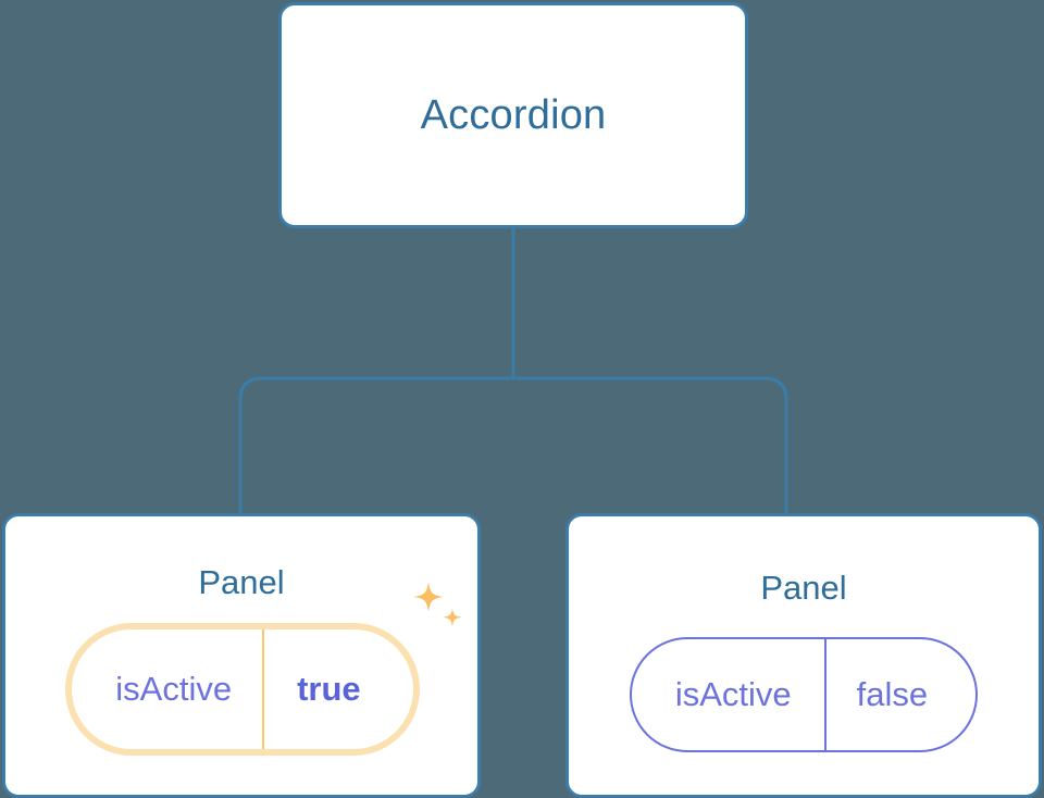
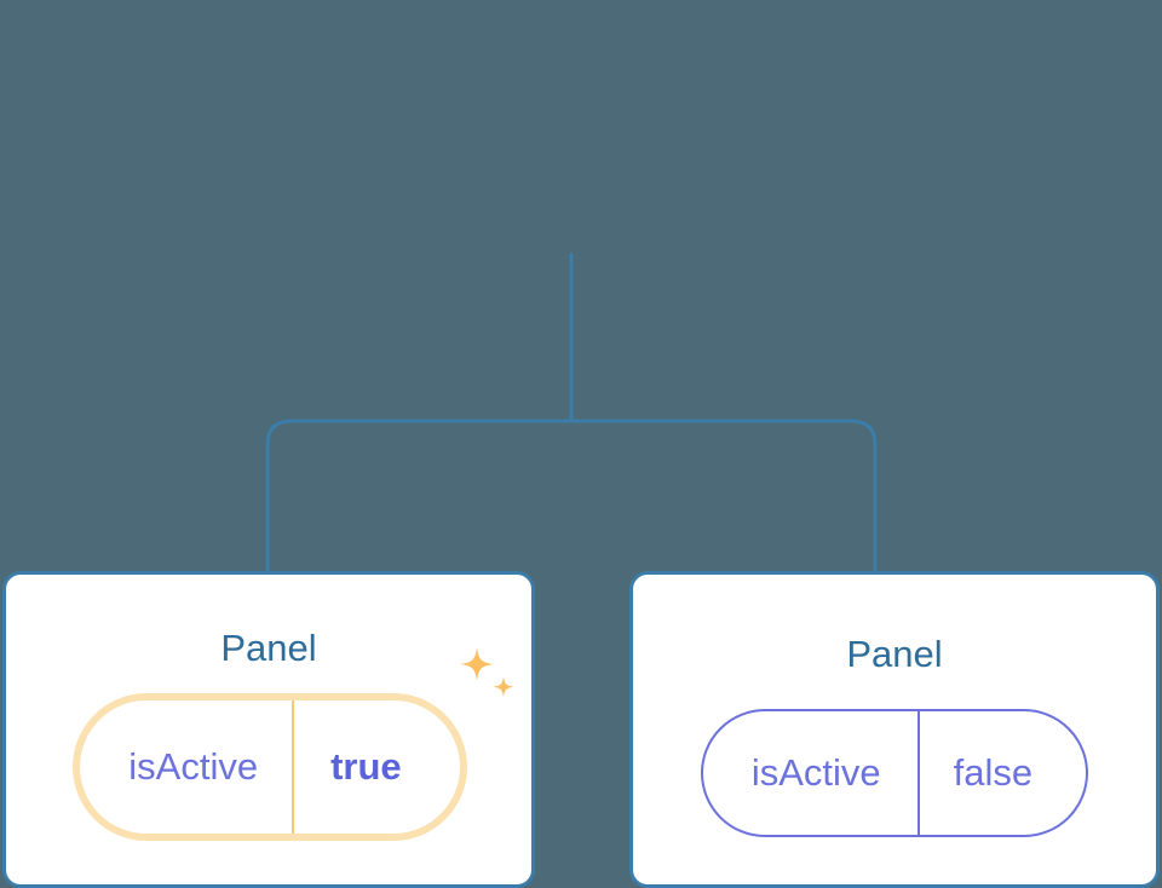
- Accordion
  Panel
  isActive
  true
  Panel
  isActive
  false
